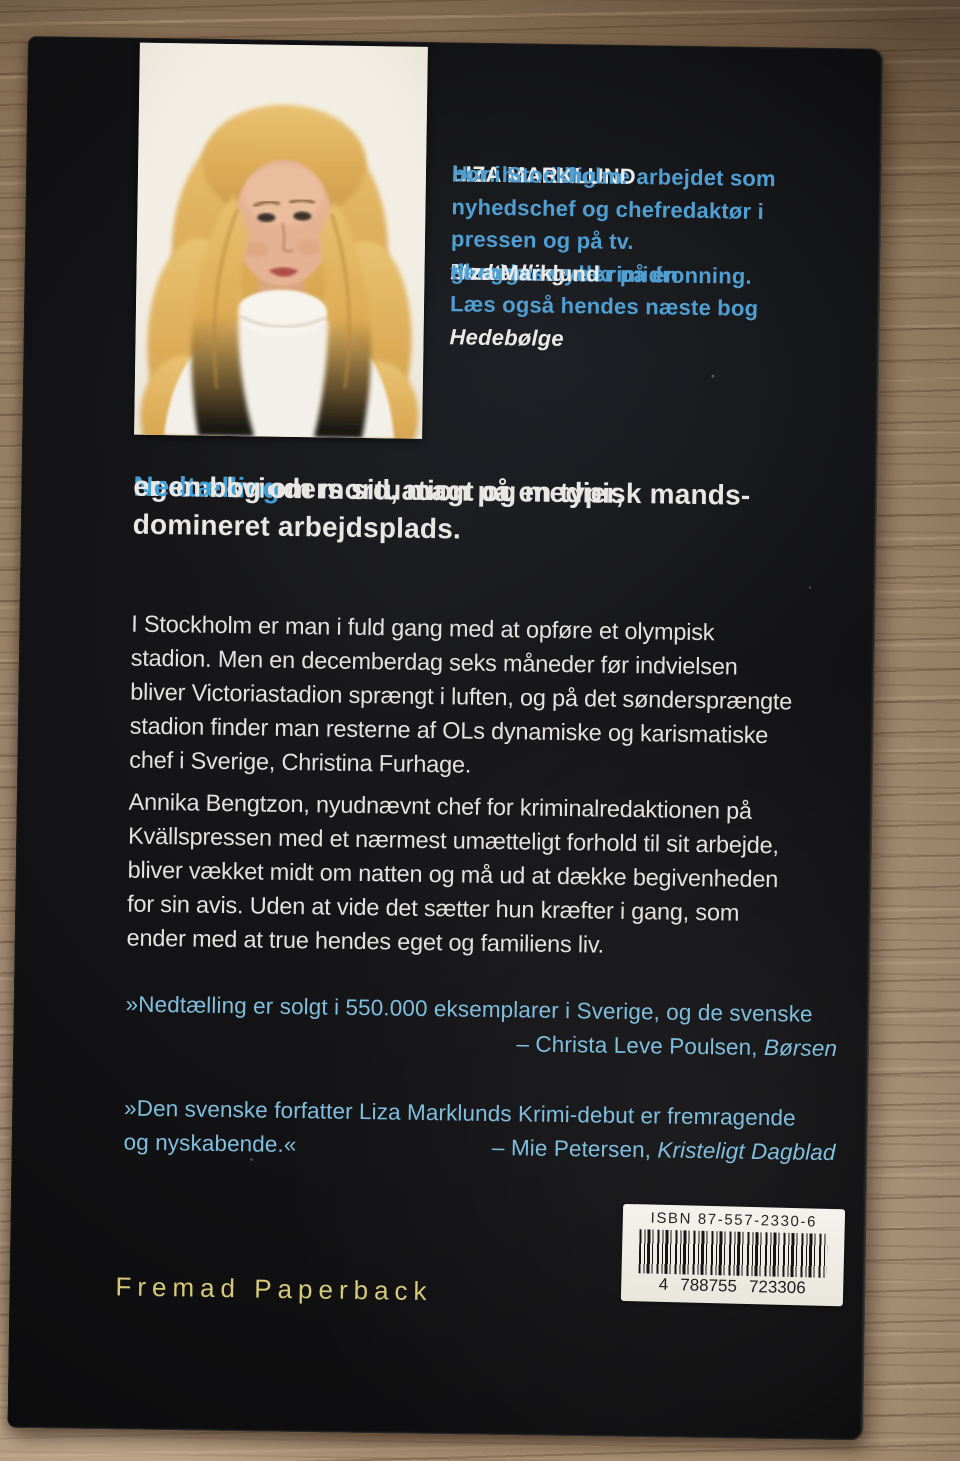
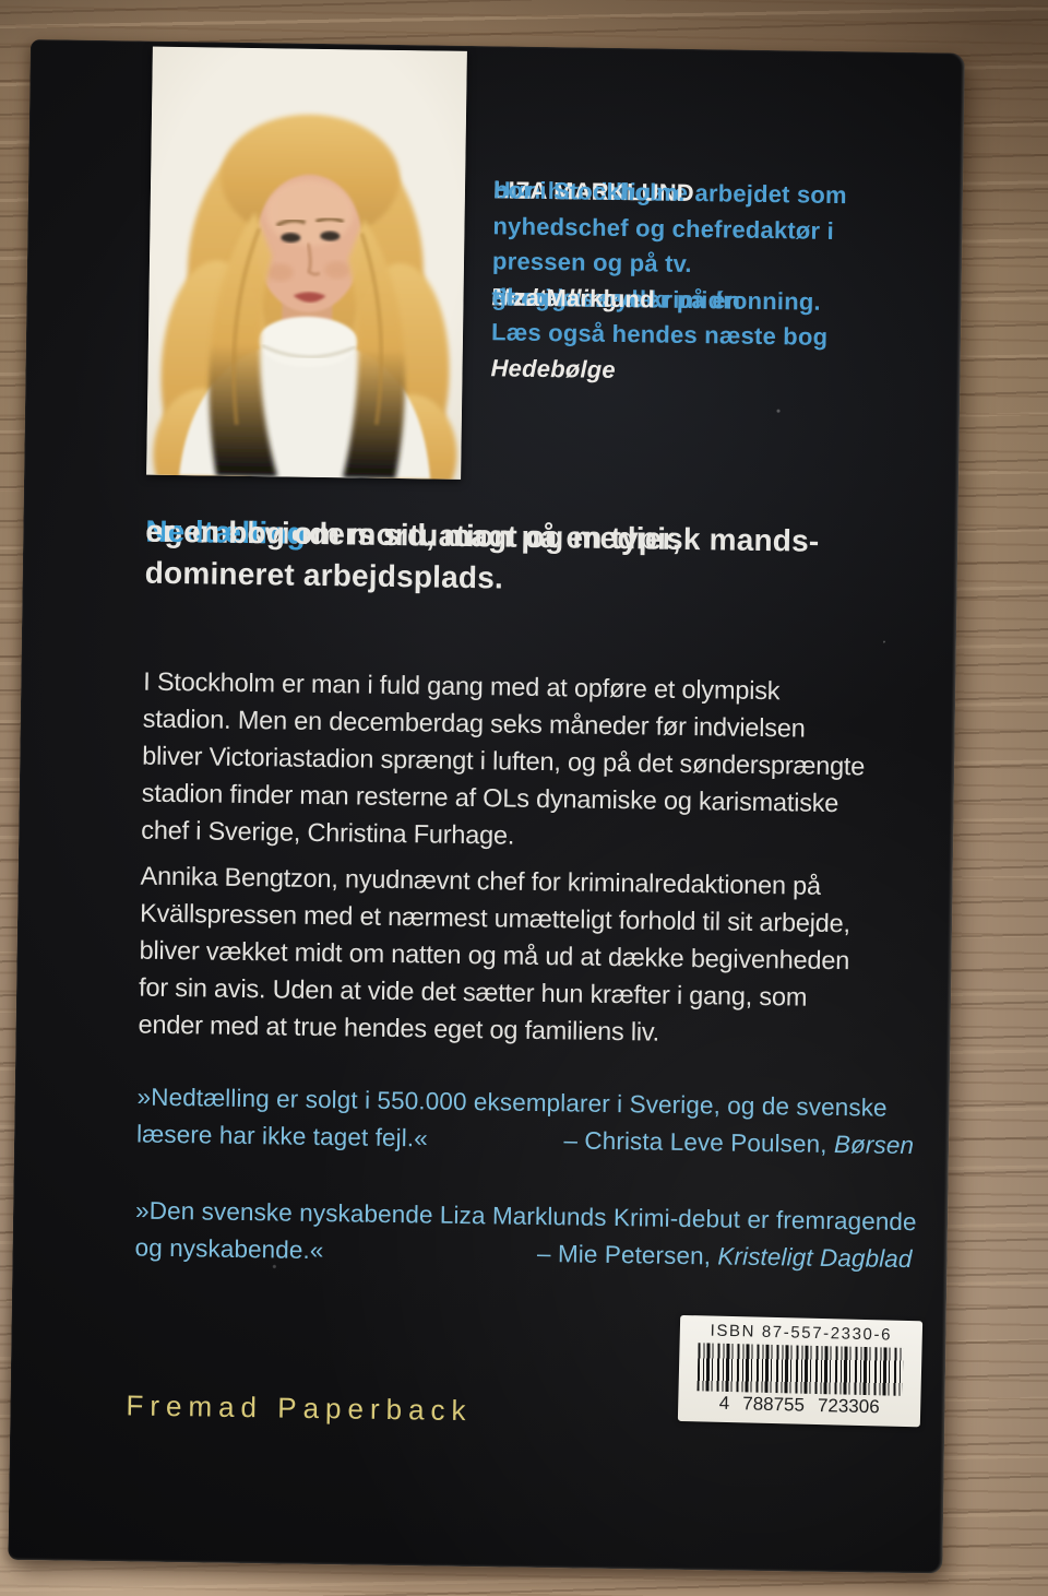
  LIZA MARKLUND
  bor i Stockholm.
  Hun har tidligere arbejdet som
  nyhedschef og chefredaktør i
  pressen og på tv.
  Nedtælling
  er romanen der på én
  gang kronede
  Liza Marklund
  til
  Sveriges nye krimidronning.
  Læs også hendes næste bog
  Hedebølge
  Nedtælling
  er en bog om mord, magt og medier,
  og om kvinders situation på en typisk mands-
  domineret arbejdsplads.
  I Stockholm er man i fuld gang med at opføre et olympisk
  stadion. Men en decemberdag seks måneder før indvielsen
  bliver Victoriastadion sprængt i luften, og på det søndersprængte
  stadion finder man resterne af OLs dynamiske og karismatiske
  chef i Sverige, Christina Furhage.
  Annika Bengtzon, nyudnævnt chef for kriminalredaktionen på
  Kvällspressen med et nærmest umætteligt forhold til sit arbejde,
  bliver vækket midt om natten og må ud at dække begivenheden
  for sin avis. Uden at vide det sætter hun kræfter i gang, som
  ender med at true hendes eget og familiens liv.
  »Nedtælling er solgt i 550.000 eksemplarer i Sverige, og de svenske
+ læsere har ikke taget fejl.«
  – Christa Leve Poulsen, Børsen
- »Den svenske forfatter Liza Marklunds Krimi-debut er fremragende
+ »Den svenske nyskabende Liza Marklunds Krimi-debut er fremragende
  og nyskabende.«
  – Mie Petersen, Kristeligt Dagblad
  ISBN 87-557-2330-6
  4
  788755
  723306
  Fremad Paperback
